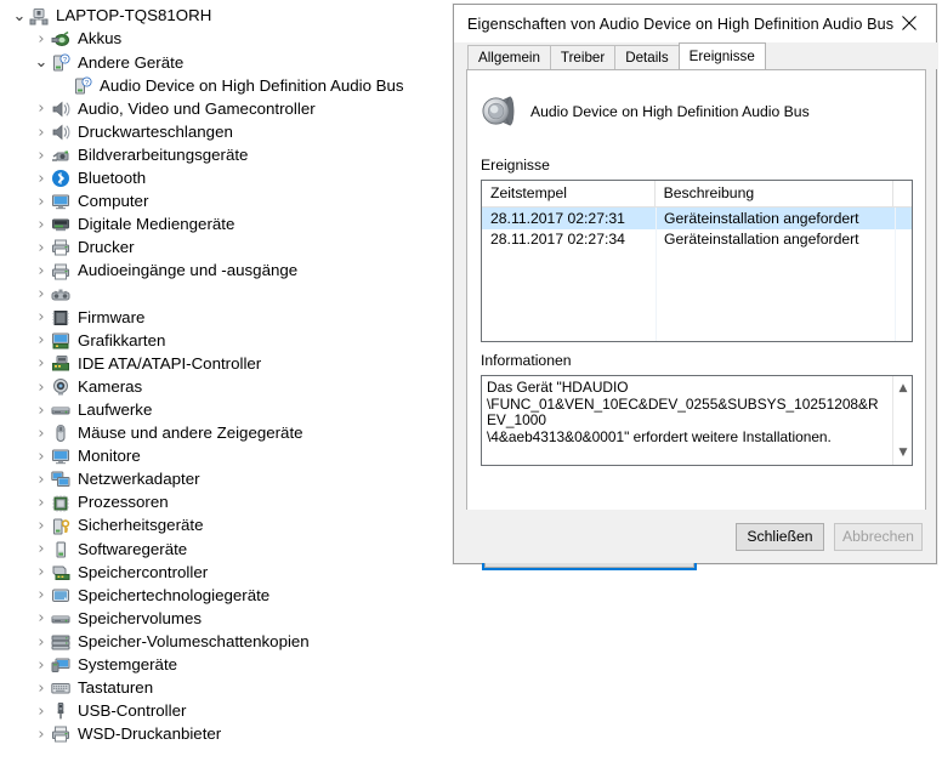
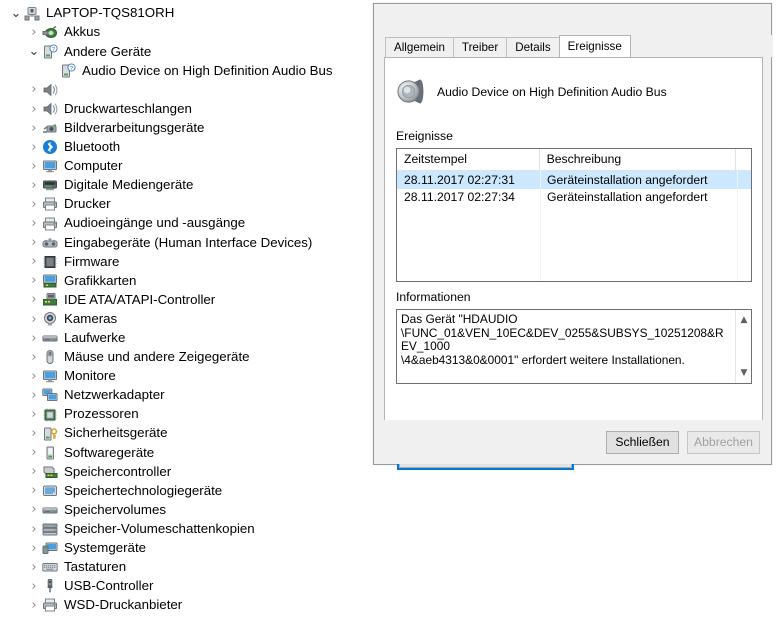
  ⌄
  LAPTOP-TQS81ORH
  ›
  Akkus
  ⌄
  Andere Geräte
  Audio Device on High Definition Audio Bus
  ›
- Audio, Video und Gamecontroller
  ›
  Druckwarteschlangen
  ›
  Bildverarbeitungsgeräte
  ›
  Bluetooth
  ›
  Computer
  ›
  Digitale Mediengeräte
  ›
  Drucker
  ›
  Audioeingänge und -ausgänge
  ›
+ Eingabegeräte (Human Interface Devices)
  ›
  Firmware
  ›
  Grafikkarten
  ›
  IDE ATA/ATAPI-Controller
  ›
  Kameras
  ›
  Laufwerke
  ›
  Mäuse und andere Zeigegeräte
  ›
  Monitore
  ›
  Netzwerkadapter
  ›
  Prozessoren
  ›
  Sicherheitsgeräte
  ›
  Softwaregeräte
  ›
  Speichercontroller
  ›
  Speichertechnologiegeräte
  ›
  Speichervolumes
  ›
  Speicher-Volumeschattenkopien
  ›
  Systemgeräte
  ›
  Tastaturen
  ›
  USB-Controller
  ›
  WSD-Druckanbieter
- Eigenschaften von Audio Device on High Definition Audio Bus
  Allgemein
  Treiber
  Details
  Ereignisse
  Audio Device on High Definition Audio Bus
  Ereignisse
  Zeitstempel
  Beschreibung
  28.11.2017 02:27:31
  Geräteinstallation angefordert
  28.11.2017 02:27:34
  Geräteinstallation angefordert
  Informationen
  Das Gerät "HDAUDIO
  \FUNC_01&VEN_10EC&DEV_0255&SUBSYS_10251208&REV_1000
  \4&aeb4313&0&0001" erfordert weitere Installationen.
  ▲
  ▼
  Schließen
  Abbrechen
